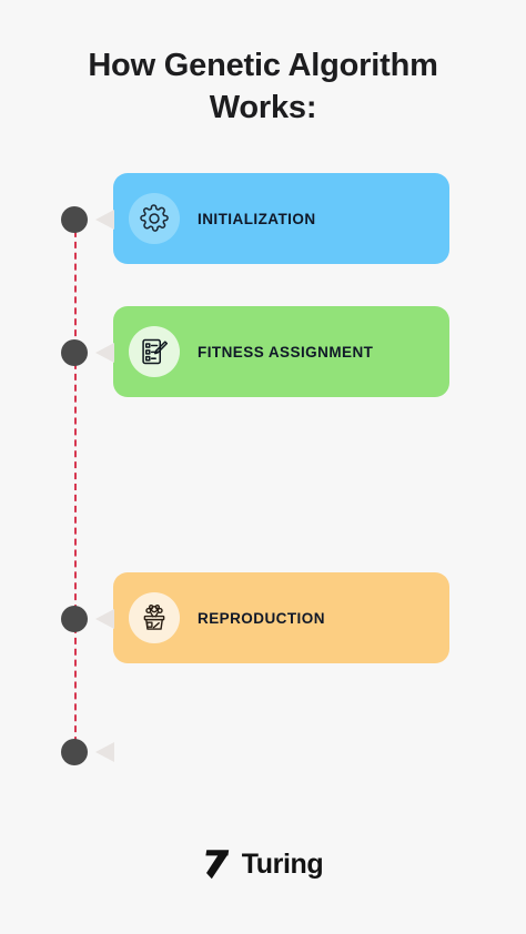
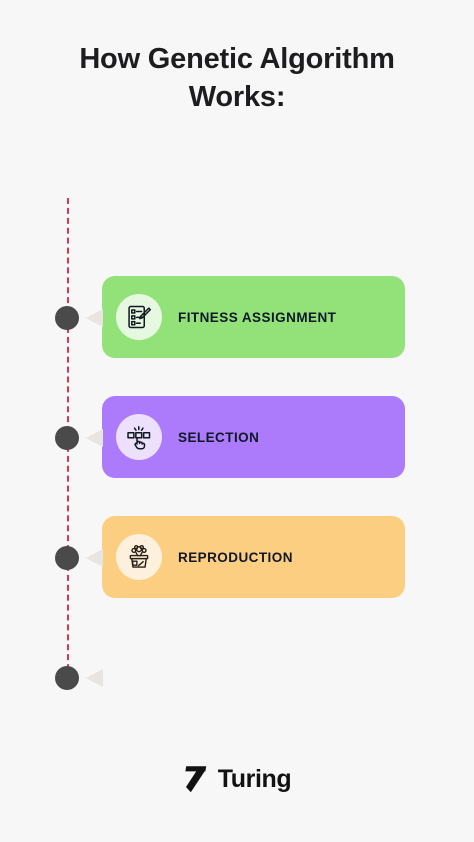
  How Genetic Algorithm Works:
- INITIALIZATION
  FITNESS ASSIGNMENT
+ SELECTION
  REPRODUCTION
  Turing
